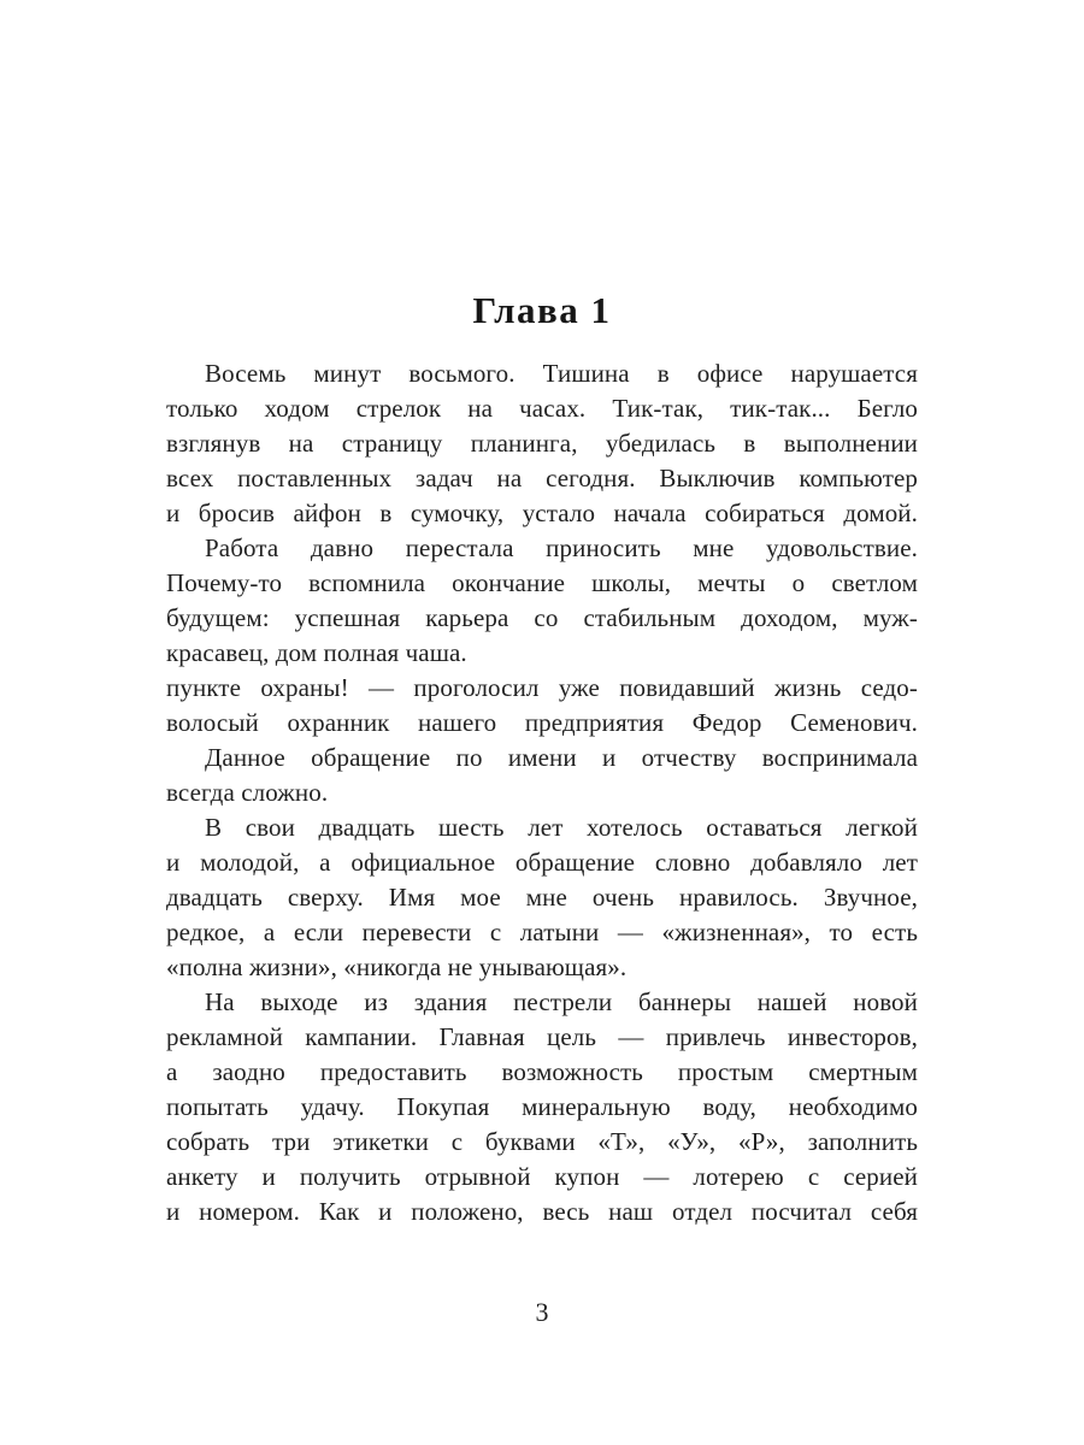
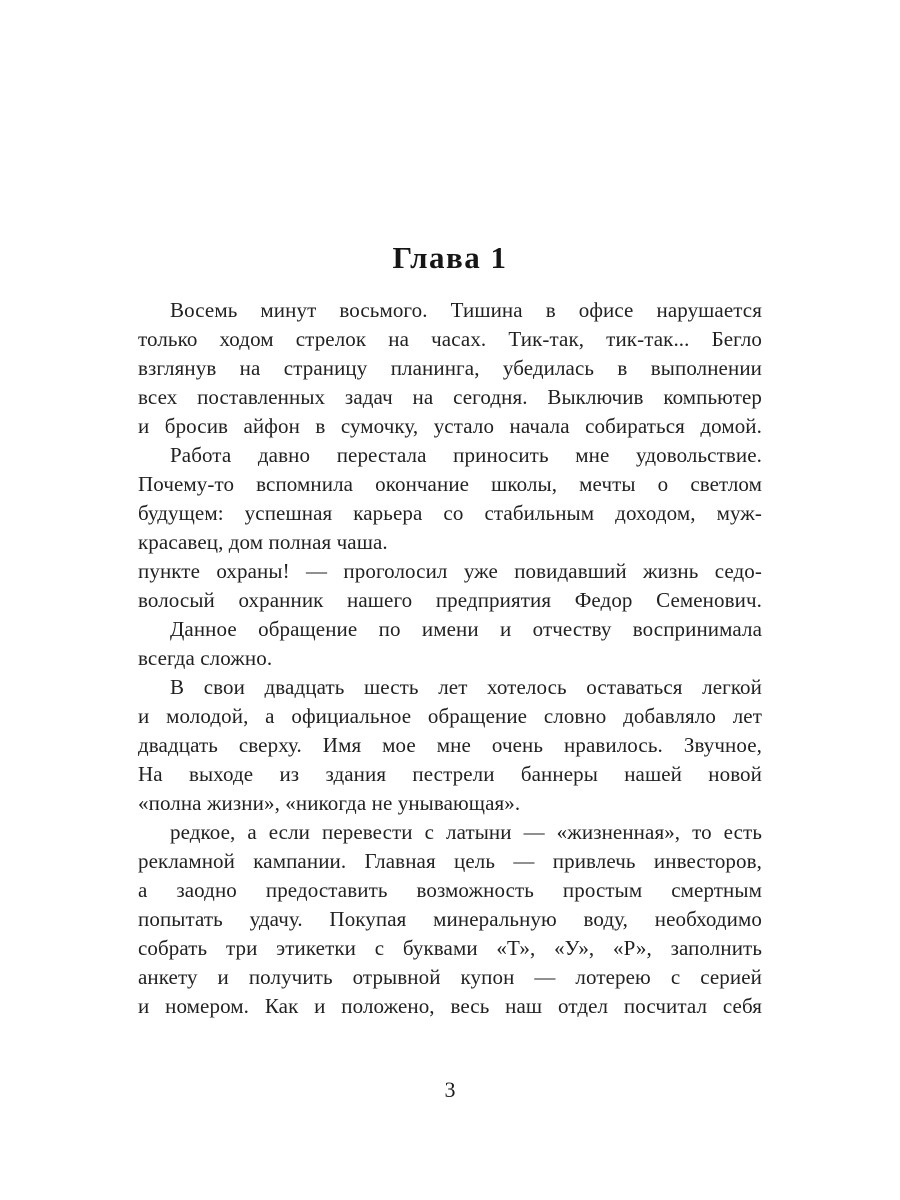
  Глава 1
  Восемь минут восьмого. Тишина в офисе нарушается
  только ходом стрелок на часах. Тик-так, тик-так... Бегло
  взглянув на страницу планинга, убедилась в выполнении
  всех поставленных задач на сегодня. Выключив компьютер
  и бросив айфон в сумочку, устало начала собираться домой.
  Работа давно перестала приносить мне удовольствие.
  Почему-то вспомнила окончание школы, мечты о светлом
  будущем: успешная карьера со стабильным доходом, муж-
  красавец, дом полная чаша.
  пункте охраны! — проголосил уже повидавший жизнь седо-
  волосый охранник нашего предприятия Федор Семенович.
  Данное обращение по имени и отчеству воспринимала
  всегда сложно.
  В свои двадцать шесть лет хотелось оставаться легкой
  и молодой, а официальное обращение словно добавляло лет
  двадцать сверху. Имя мое мне очень нравилось. Звучное,
- редкое, а если перевести с латыни — «жизненная», то есть
+ На выходе из здания пестрели баннеры нашей новой
  «полна жизни», «никогда не унывающая».
- На выходе из здания пестрели баннеры нашей новой
+ редкое, а если перевести с латыни — «жизненная», то есть
  рекламной кампании. Главная цель — привлечь инвесторов,
  а заодно предоставить возможность простым смертным
  попытать удачу. Покупая минеральную воду, необходимо
  собрать три этикетки с буквами «Т», «У», «Р», заполнить
  анкету и получить отрывной купон — лотерею с серией
  и номером. Как и положено, весь наш отдел посчитал себя
  3
